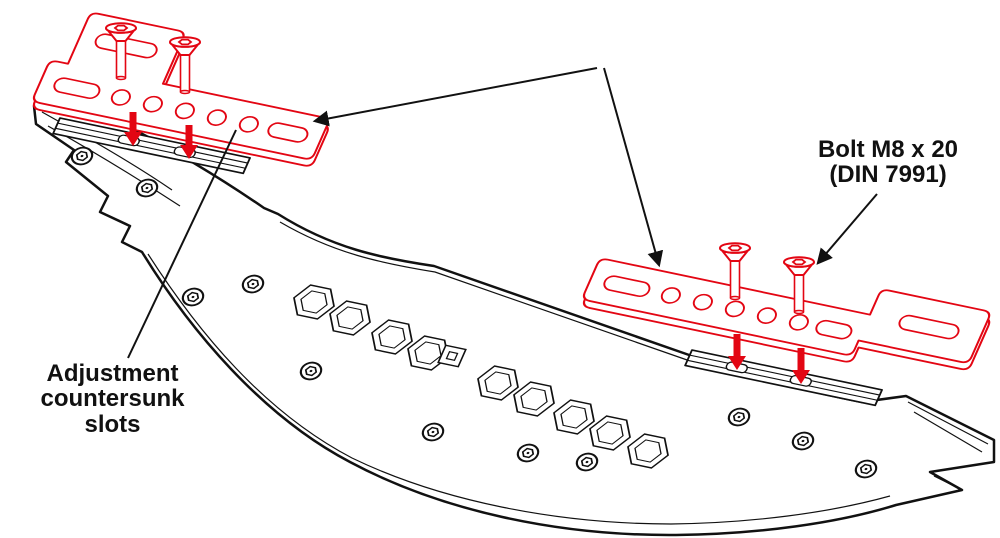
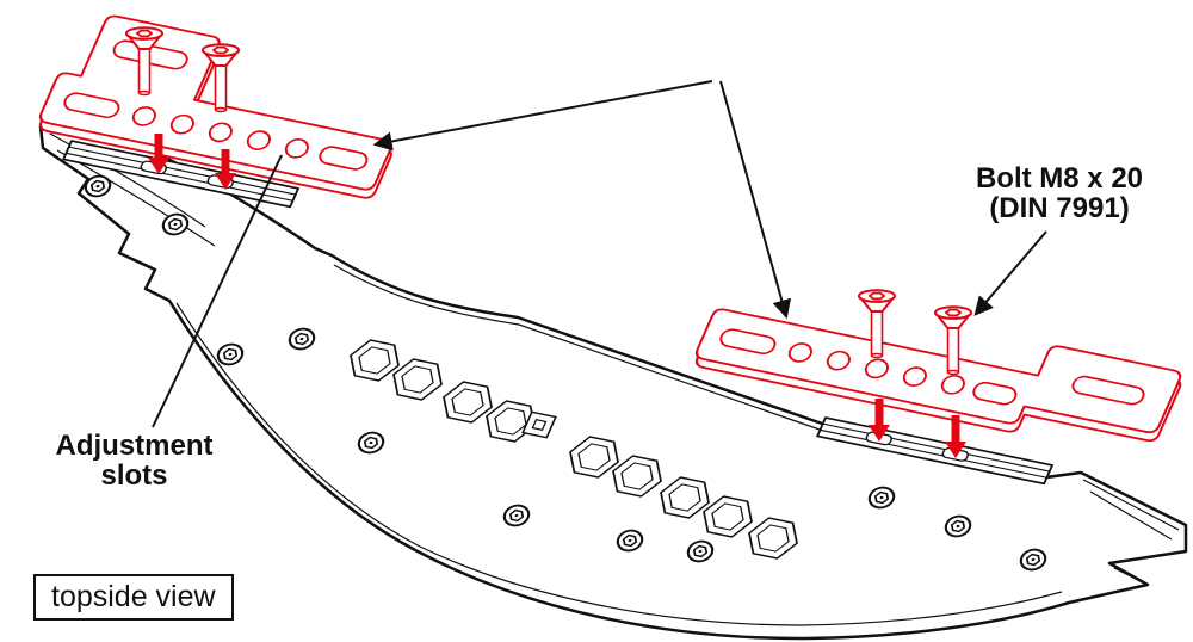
  Bolt M8 x 20
  (DIN 7991)
  Adjustment
- countersunk
  slots
+ topside view
